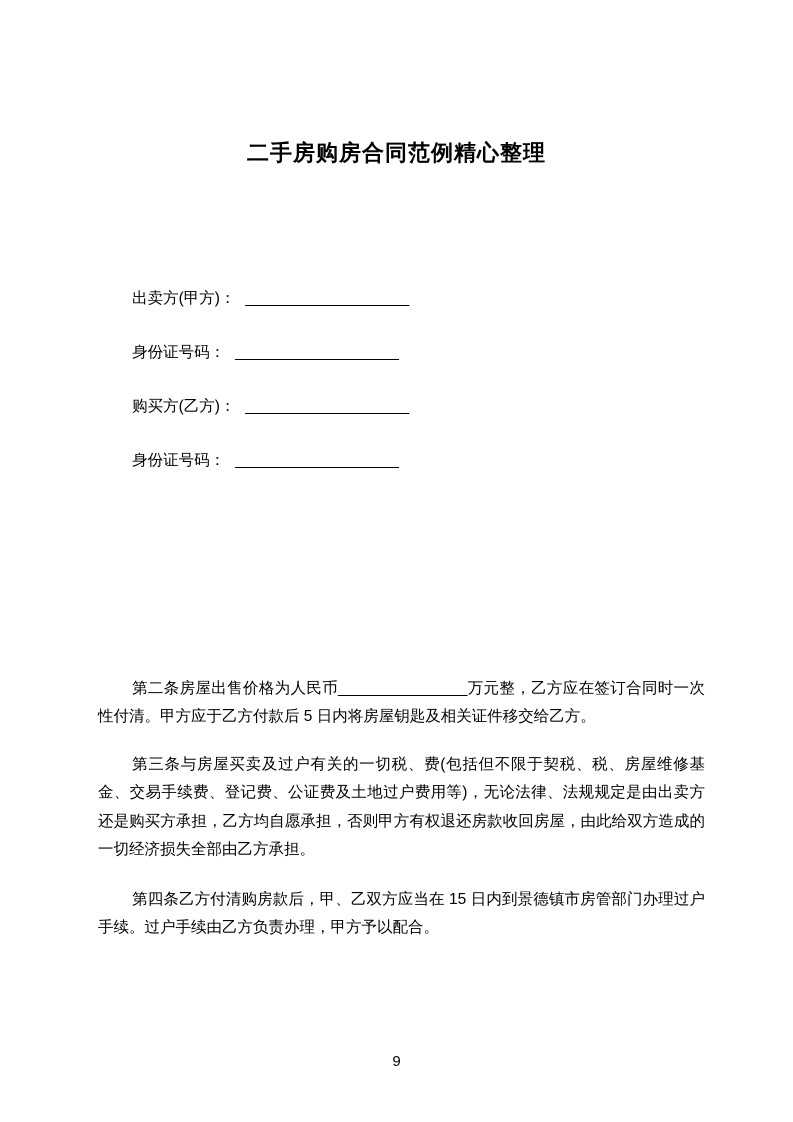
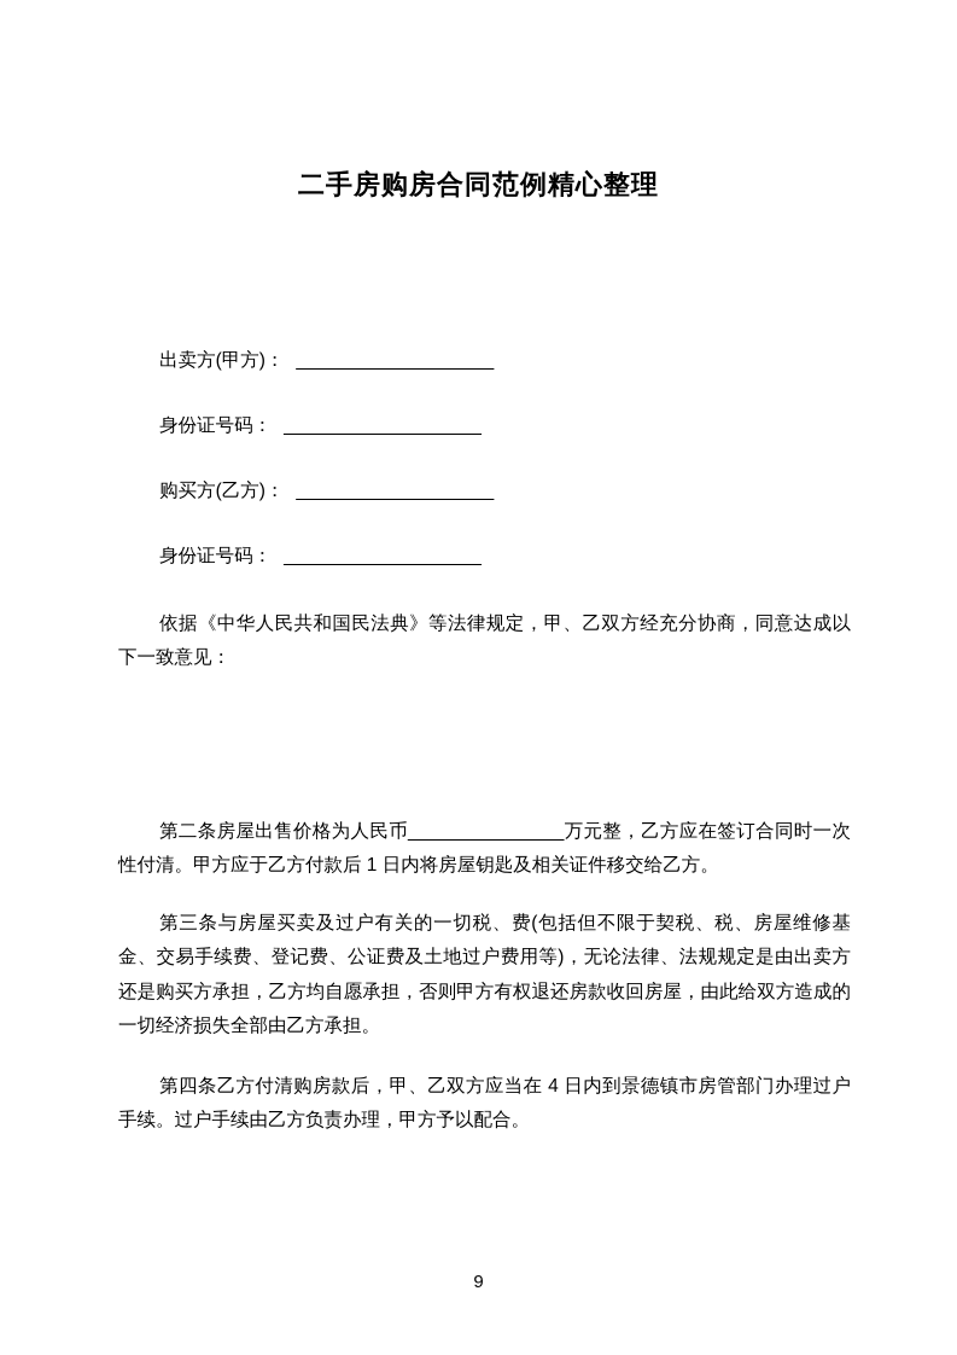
  二手房购房合同范例精心整理
  出卖方(甲方)： ___________________
  身份证号码： ___________________
  购买方(乙方)： ___________________
  身份证号码： ___________________
+ 依据《中华人民共和国民法典》等法律规定，甲、乙双方经充分协商，同意达成以下一致意见：
- 第二条房屋出售价格为人民币_______________万元整，乙方应在签订合同时一次性付清。甲方应于乙方付款后 5 日内将房屋钥匙及相关证件移交给乙方。
+ 第二条房屋出售价格为人民币_______________万元整，乙方应在签订合同时一次性付清。甲方应于乙方付款后 1 日内将房屋钥匙及相关证件移交给乙方。
  第三条与房屋买卖及过户有关的一切税、费(包括但不限于契税、税、房屋维修基金、交易手续费、登记费、公证费及土地过户费用等)，无论法律、法规规定是由出卖方还是购买方承担，乙方均自愿承担，否则甲方有权退还房款收回房屋，由此给双方造成的一切经济损失全部由乙方承担。
- 第四条乙方付清购房款后，甲、乙双方应当在 15 日内到景德镇市房管部门办理过户手续。过户手续由乙方负责办理，甲方予以配合。
+ 第四条乙方付清购房款后，甲、乙双方应当在 4 日内到景德镇市房管部门办理过户手续。过户手续由乙方负责办理，甲方予以配合。
  9
